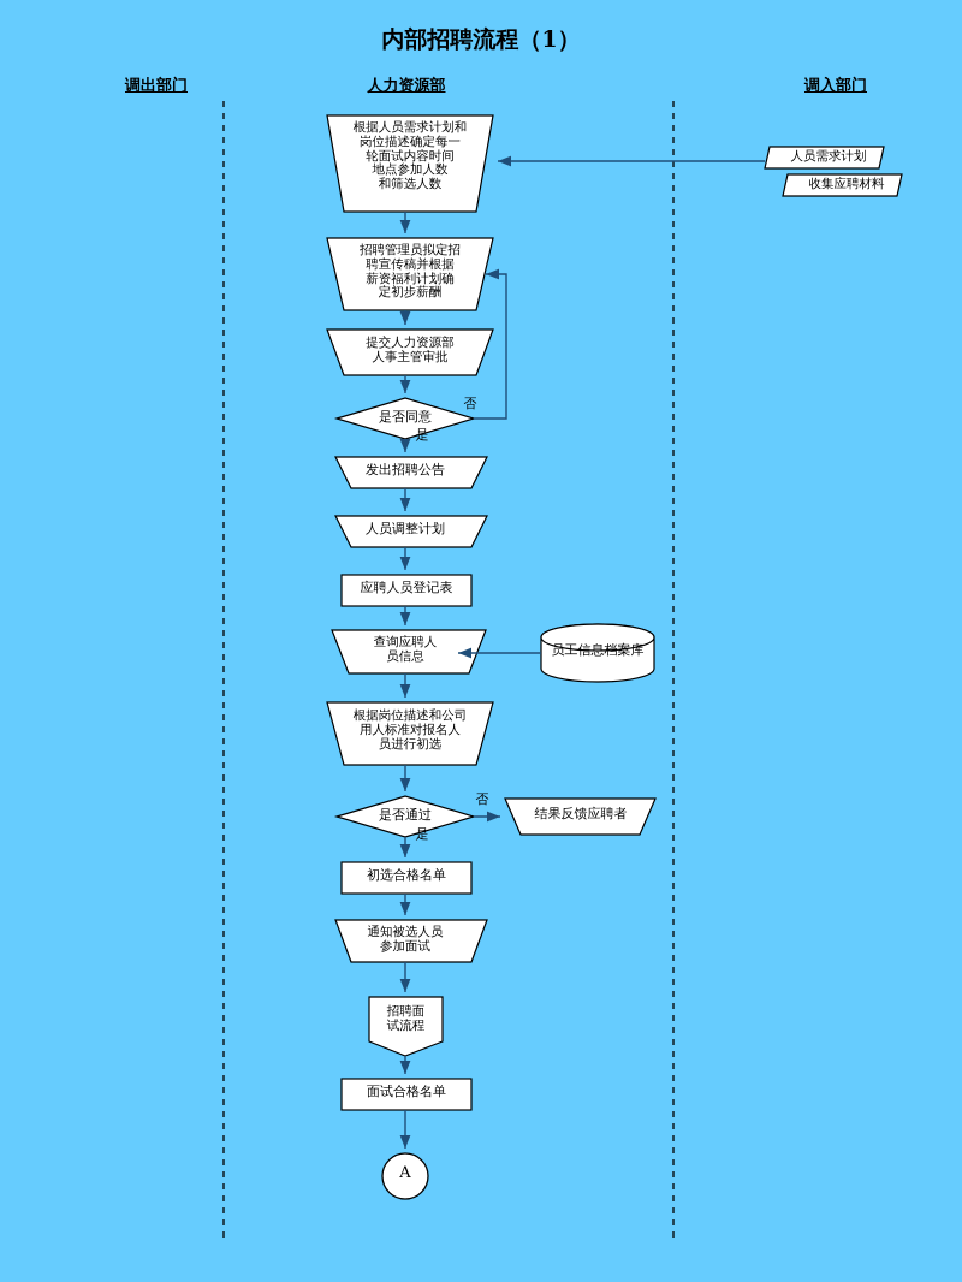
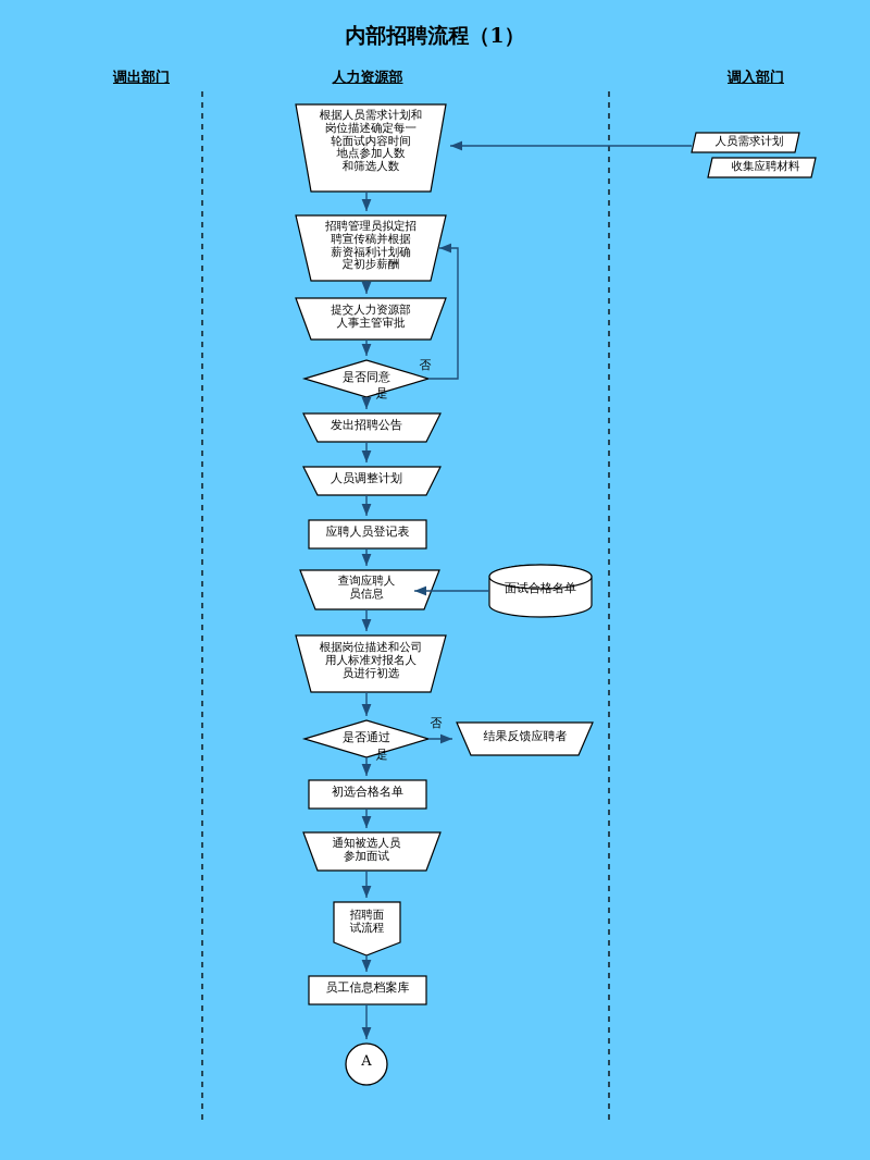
  内部招聘流程（1）
  调出部门
  人力资源部
  调入部门
  根据人员需求计划和
  岗位描述确定每一
  轮面试内容时间
  地点参加人数
  和筛选人数
  人员需求计划
  收集应聘材料
  招聘管理员拟定招
  聘宣传稿并根据
  薪资福利计划确
  定初步薪酬
  提交人力资源部
  人事主管审批
  是否同意
  发出招聘公告
  人员调整计划
  应聘人员登记表
  查询应聘人
  员信息
- 员工信息档案库
+ 面试合格名单
  根据岗位描述和公司
  用人标准对报名人
  员进行初选
  是否通过
  结果反馈应聘者
  初选合格名单
  通知被选人员
  参加面试
  招聘面
  试流程
- 面试合格名单
+ 员工信息档案库
  A
  否
  是
  否
  是
